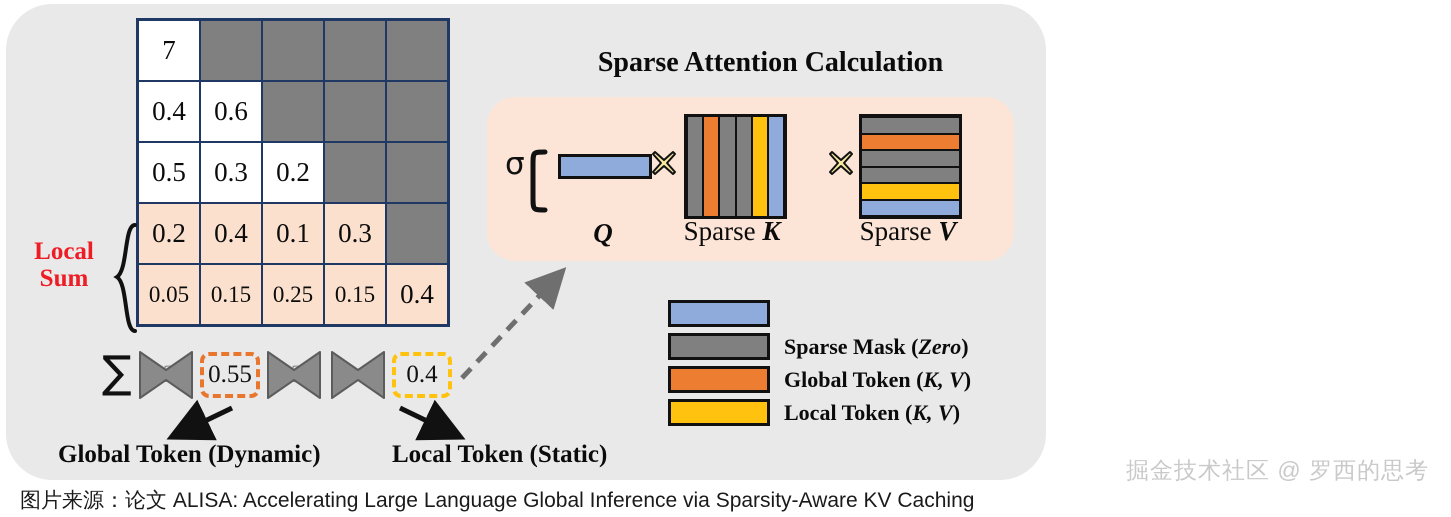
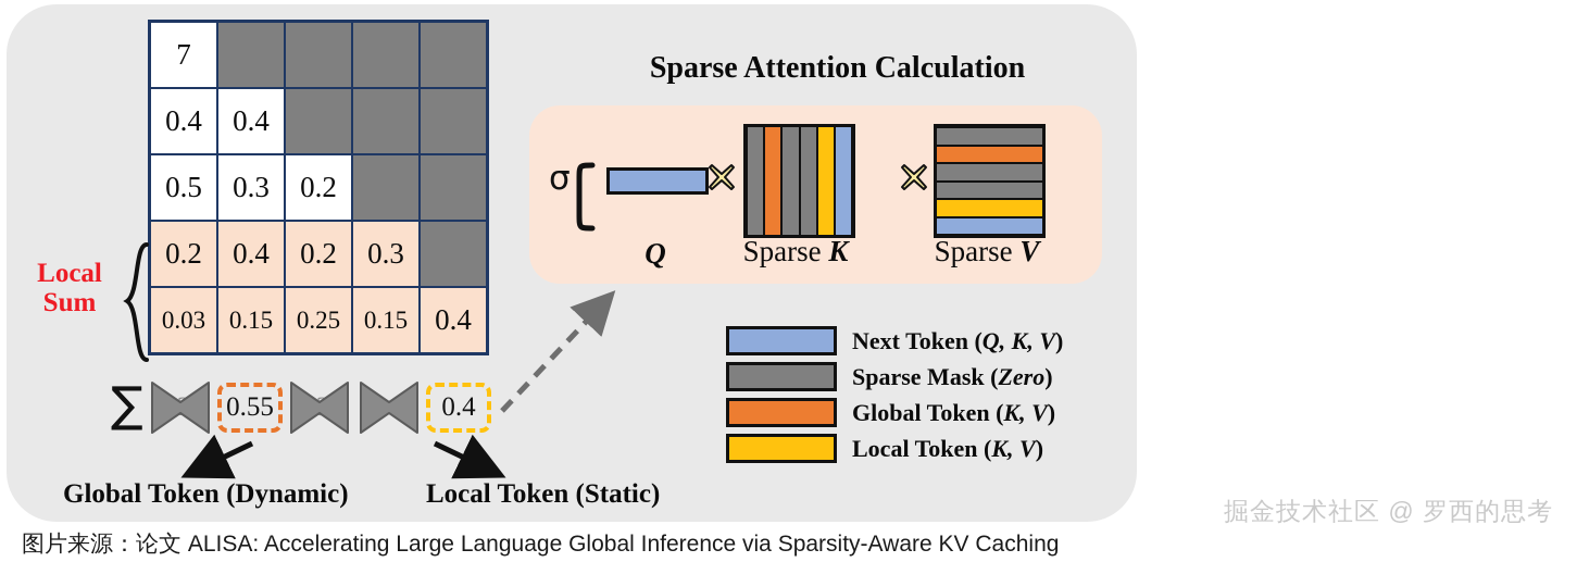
  7
- 0.4	0.6
+ 0.4	0.4
  0.5	0.3	0.2
- 0.2	0.4	0.1	0.3
+ 0.2	0.4	0.2	0.3
- 0.05	0.15	0.25	0.15	0.4
+ 0.03	0.15	0.25	0.15	0.4
  Local
  Sum
  ∑
  0.25
  0.55
  0.35
  0.45
  0.4
  Global Token (Dynamic)
  Local Token (Static)
  Sparse Attention Calculation
  σ
  Q
  Sparse K
  Sparse V
+ Next Token (Q, K, V)
  Sparse Mask (Zero)
  Global Token (K, V)
  Local Token (K, V)
  图片来源：论文 ALISA: Accelerating Large Language Global Inference via Sparsity-Aware KV Caching
  掘金技术社区 @ 罗西的思考
